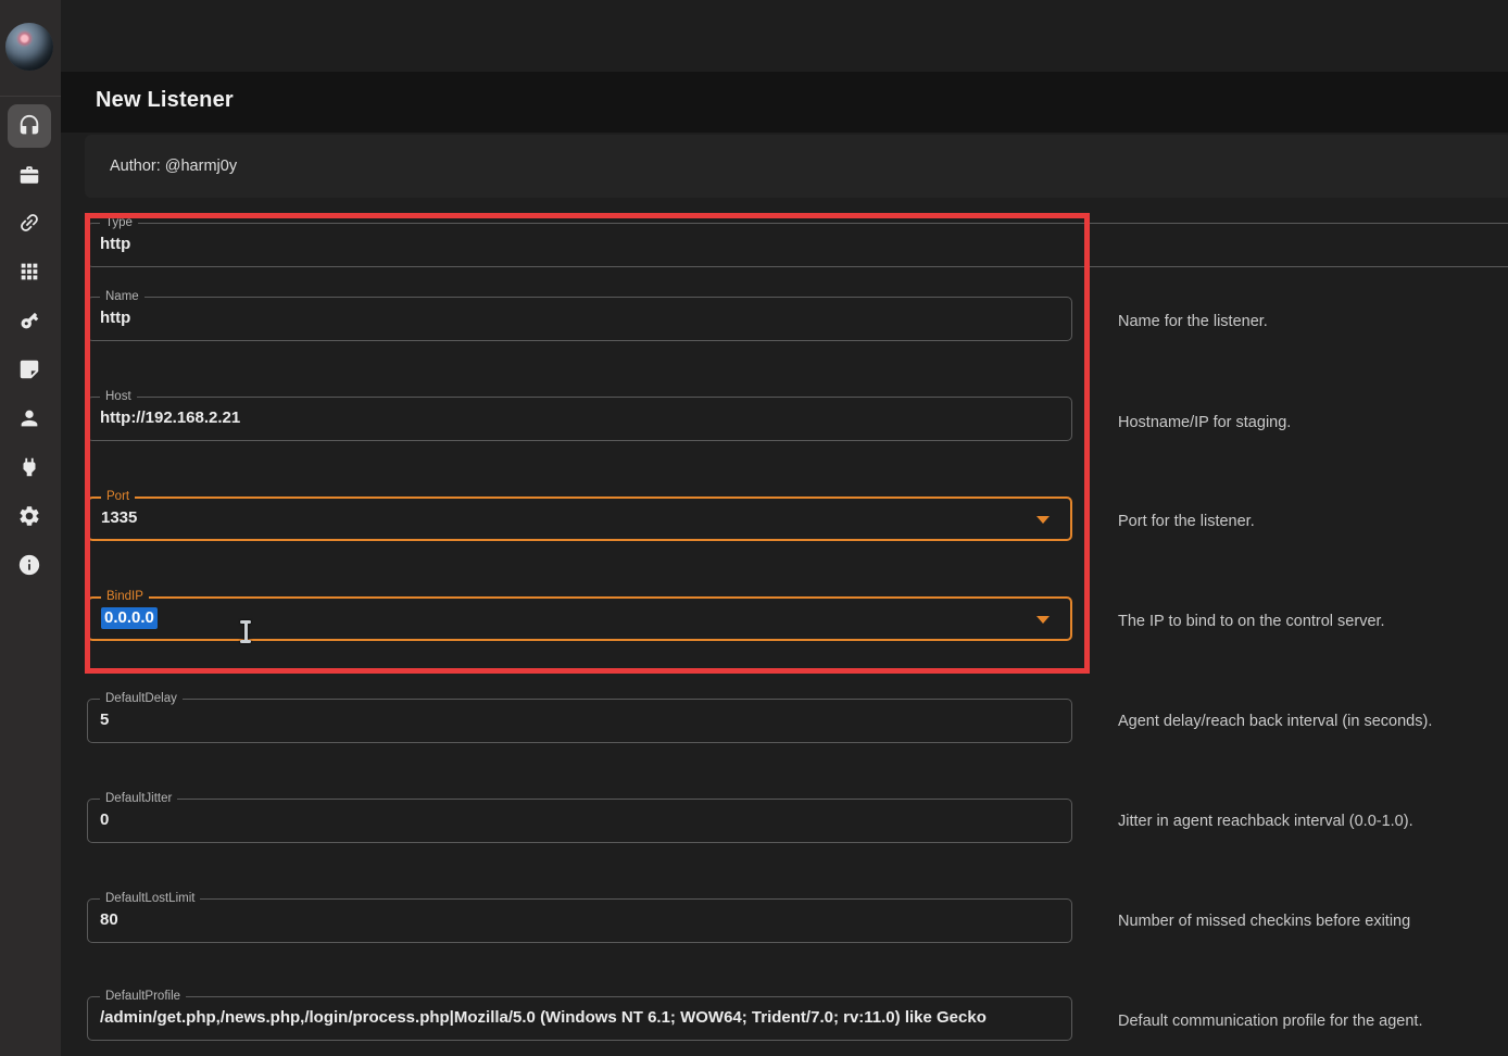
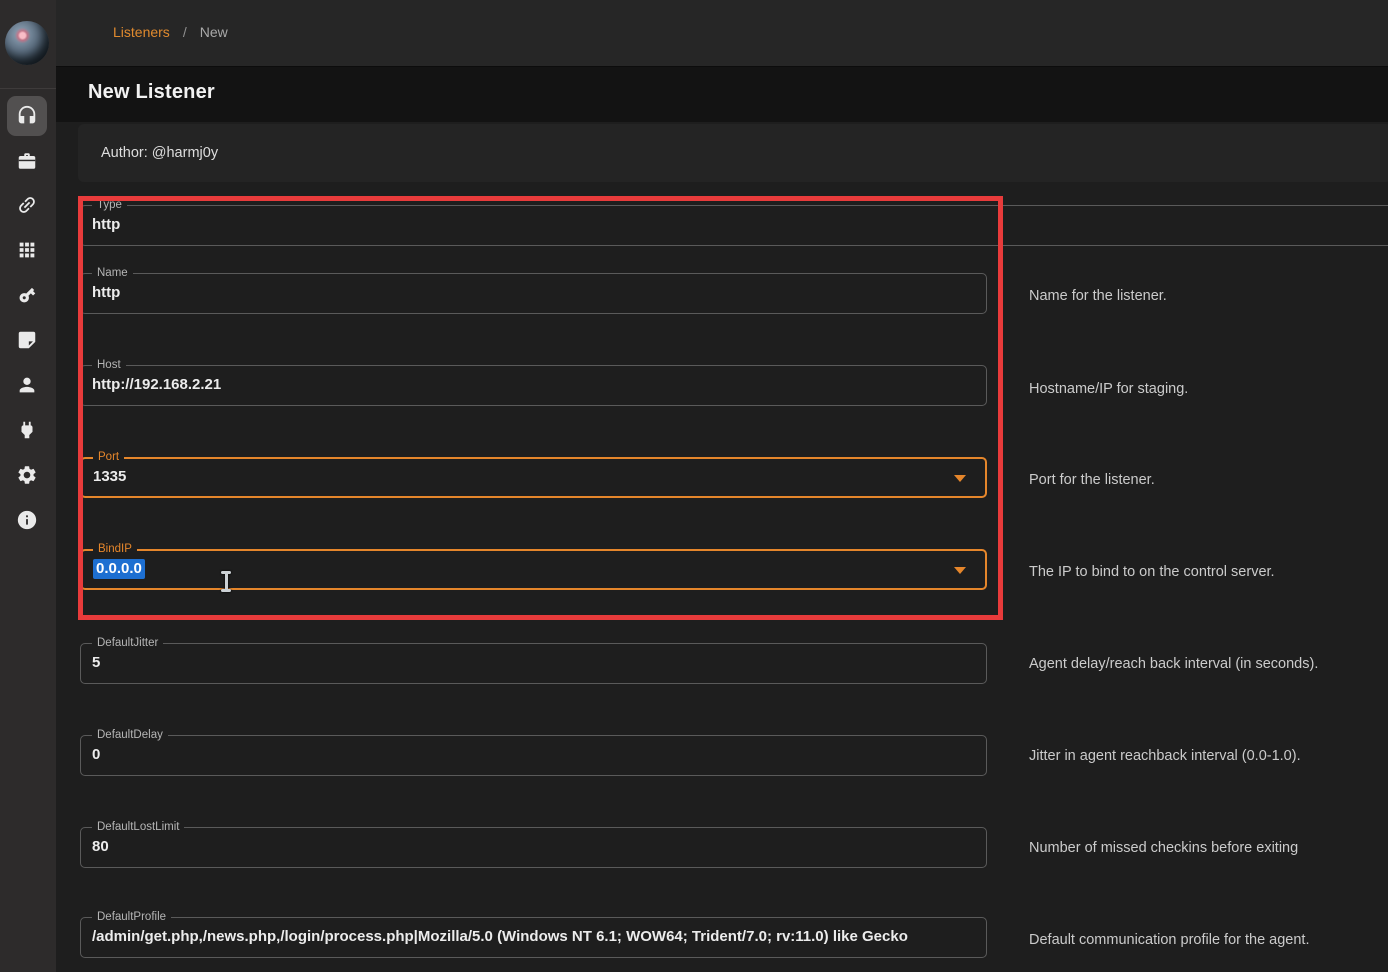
+ Listeners
+ /
+ New
  New Listener
  Author: @harmj0y
  Type
  http
  Name
  http
  Name for the listener.
  Host
  http://192.168.2.21
  Hostname/IP for staging.
  Port
  1335
  Port for the listener.
  BindIP
  0.0.0.0
  The IP to bind to on the control server.
- DefaultDelay
+ DefaultJitter
  5
  Agent delay/reach back interval (in seconds).
- DefaultJitter
+ DefaultDelay
  0
  Jitter in agent reachback interval (0.0-1.0).
  DefaultLostLimit
  80
  Number of missed checkins before exiting
  DefaultProfile
  /admin/get.php,/news.php,/login/process.php|Mozilla/5.0 (Windows NT 6.1; WOW64; Trident/7.0; rv:11.0) like Gecko
  Default communication profile for the agent.
